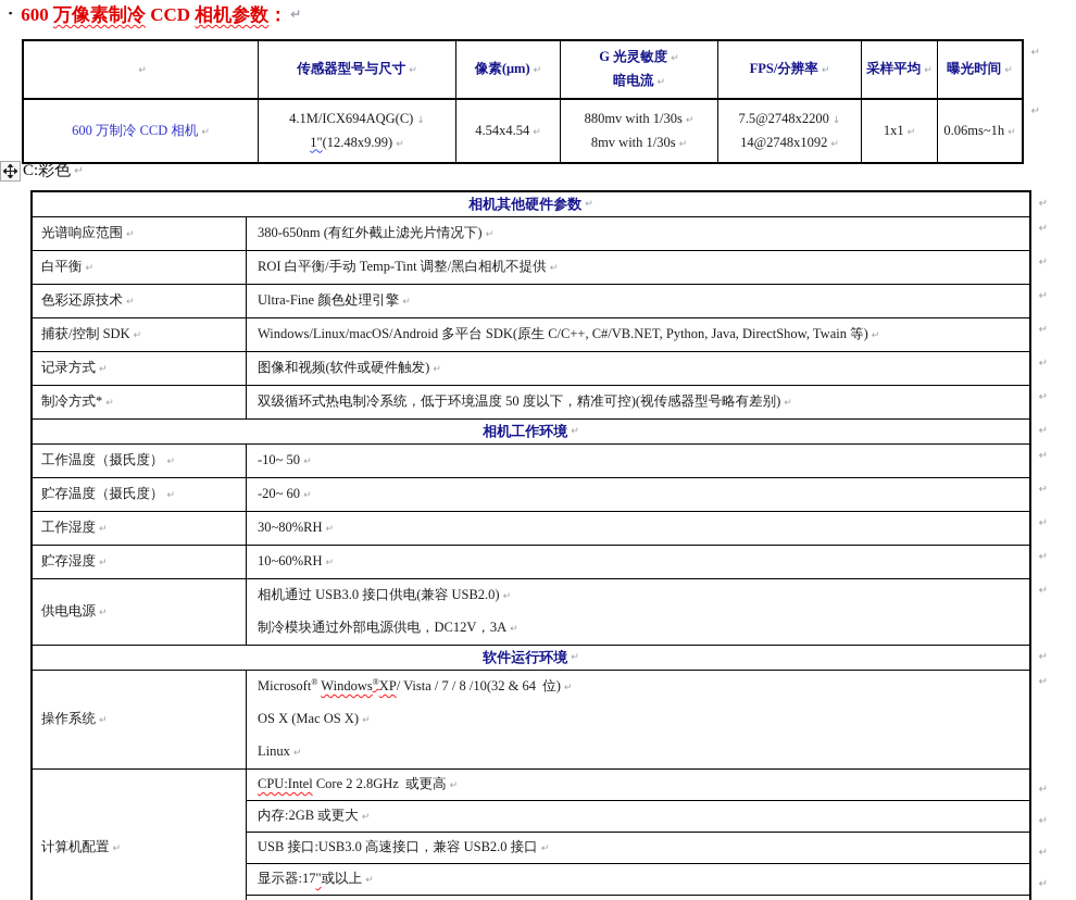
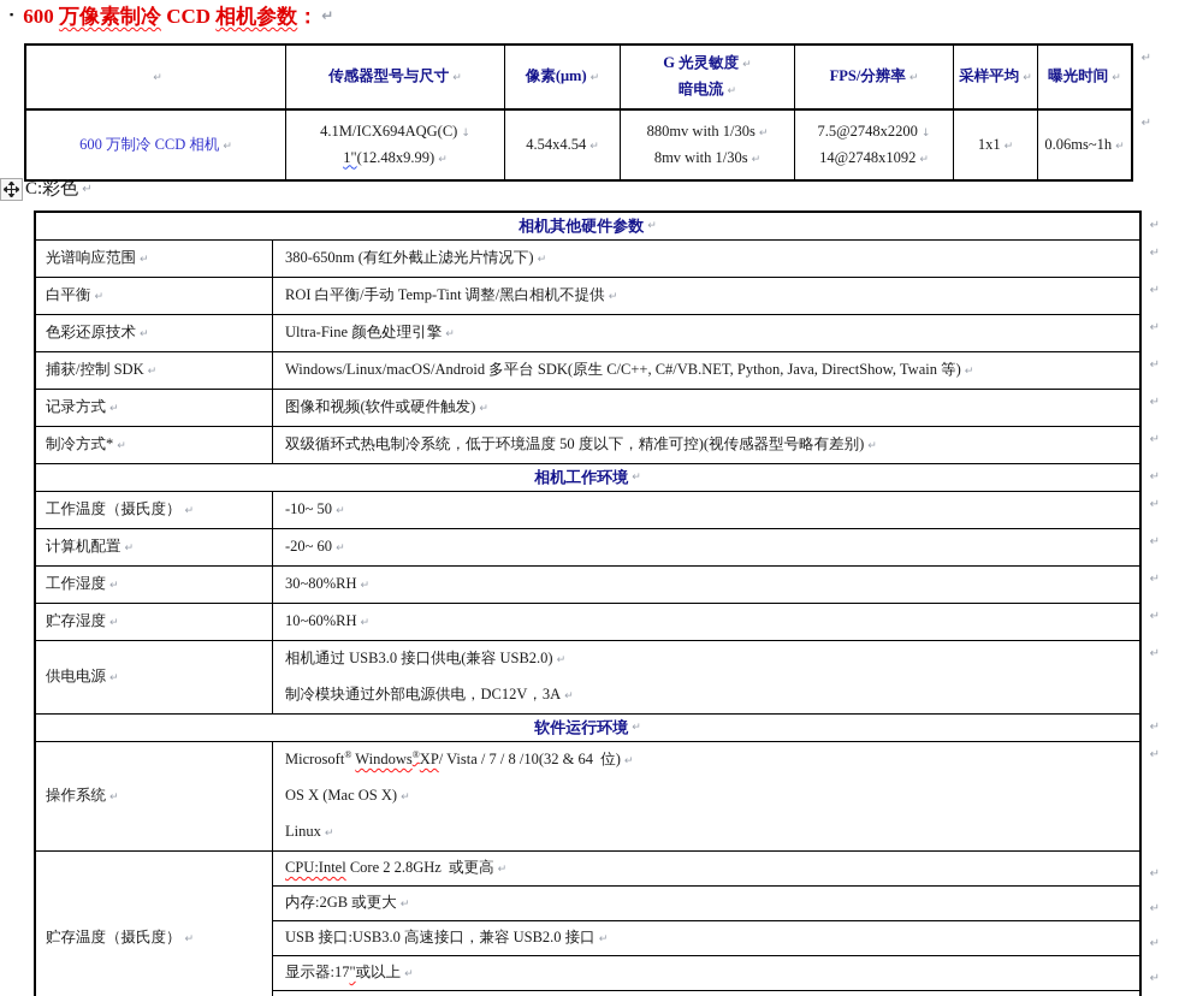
  ▪ 600 万像素制冷 CCD 相机参数： ↵
  ↵
  传感器型号与尺寸 ↵
  像素(μm) ↵
  G 光灵敏度 ↵
  暗电流 ↵
  FPS/分辨率 ↵
  采样平均 ↵
  曝光时间 ↵
  ↵
  600 万制冷 CCD 相机 ↵
  4.1M/ICX694AQG(C) ↓
  1"(12.48x9.99) ↵
  4.54x4.54 ↵
  880mv with 1/30s ↵
  8mv with 1/30s ↵
  7.5@2748x2200 ↓
  14@2748x1092 ↵
  1x1 ↵
  0.06ms~1h ↵
  ↵
  C:彩色
  ↵
  相机其他硬件参数
  ↵
  ↵
  光谱响应范围 ↵
  380-650nm (有红外截止滤光片情况下) ↵
  ↵
  白平衡 ↵
  ROI 白平衡/手动 Temp-Tint 调整/黑白相机不提供 ↵
  ↵
  色彩还原技术 ↵
  Ultra-Fine 颜色处理引擎 ↵
  ↵
  捕获/控制 SDK ↵
  Windows/Linux/macOS/Android 多平台 SDK(原生 C/C++, C#/VB.NET, Python, Java, DirectShow, Twain 等) ↵
  ↵
  记录方式 ↵
  图像和视频(软件或硬件触发) ↵
  ↵
  制冷方式* ↵
  双级循环式热电制冷系统，低于环境温度 50 度以下，精准可控)(视传感器型号略有差别) ↵
  ↵
  相机工作环境
  ↵
  ↵
  工作温度（摄氏度） ↵
  -10~ 50 ↵
  ↵
- 贮存温度（摄氏度） ↵
+ 计算机配置 ↵
  -20~ 60 ↵
  ↵
  工作湿度 ↵
  30~80%RH ↵
  ↵
  贮存湿度 ↵
  10~60%RH ↵
  ↵
  供电电源 ↵
  相机通过 USB3.0 接口供电(兼容 USB2.0) ↵
  制冷模块通过外部电源供电，DC12V，3A ↵
  ↵
  软件运行环境
  ↵
  ↵
  操作系统 ↵
  Microsoft® Windows®XP/ Vista / 7 / 8 /10(32 & 64 位) ↵
  OS X (Mac OS X) ↵
  Linux ↵
  ↵
- 计算机配置 ↵
+ 贮存温度（摄氏度） ↵
  CPU:Intel Core 2 2.8GHz 或更高 ↵
  ↵
  内存:2GB 或更大 ↵
  ↵
  USB 接口:USB3.0 高速接口，兼容 USB2.0 接口 ↵
  ↵
  显示器:17"或以上 ↵
  ↵
